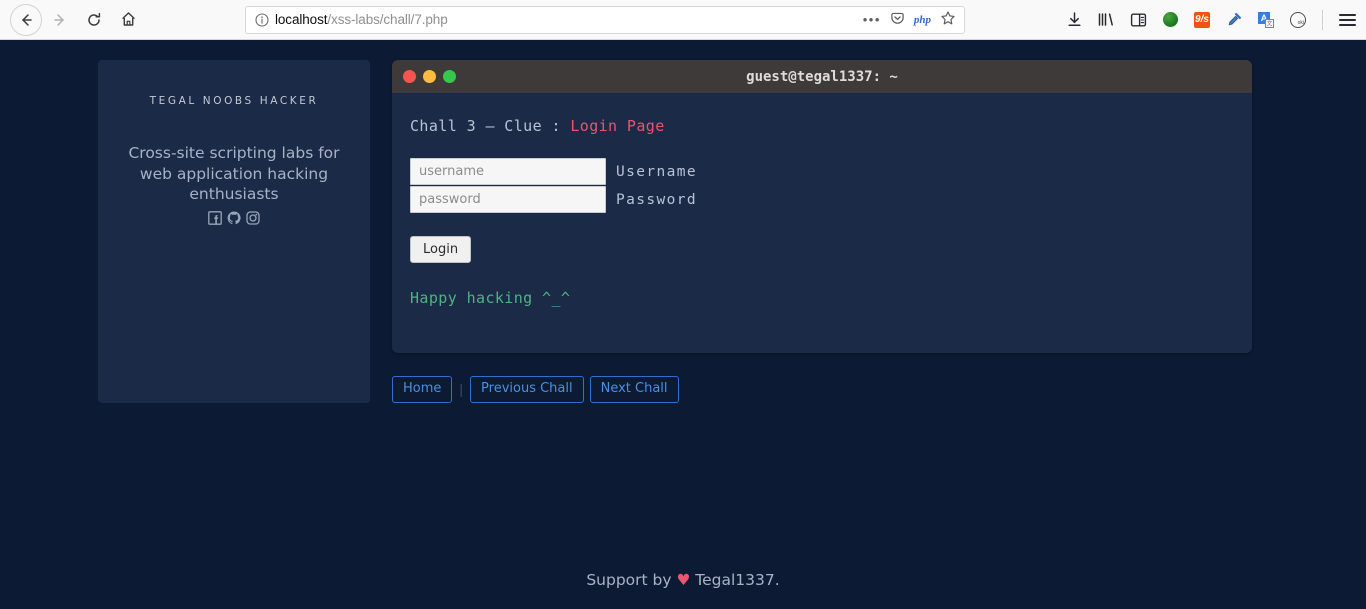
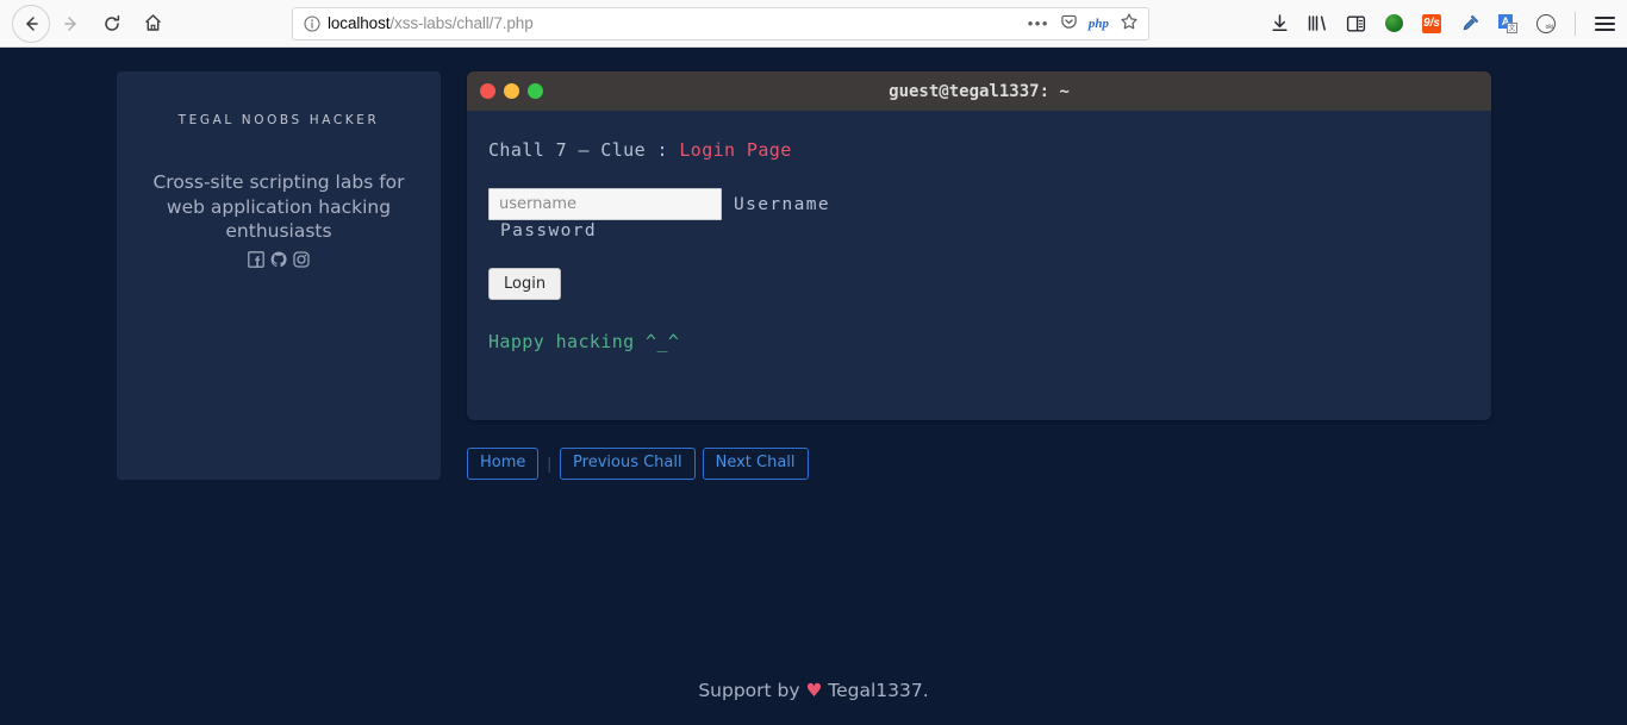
  localhost/xss-labs/chall/7.php
  •••
  php
  9/s
  A
  TEGAL NOOBS HACKER
  Cross-site scripting labs for web application hacking enthusiasts
  guest@tegal1337: ~
- Chall 3 — Clue : Login Page
+ Chall 7 — Clue : Login Page
  username
  Username
- password
  Password
  Login
  Happy hacking ^_^
  Home
  |
  Previous Chall
  Next Chall
  Support by ♥ Tegal1337.
